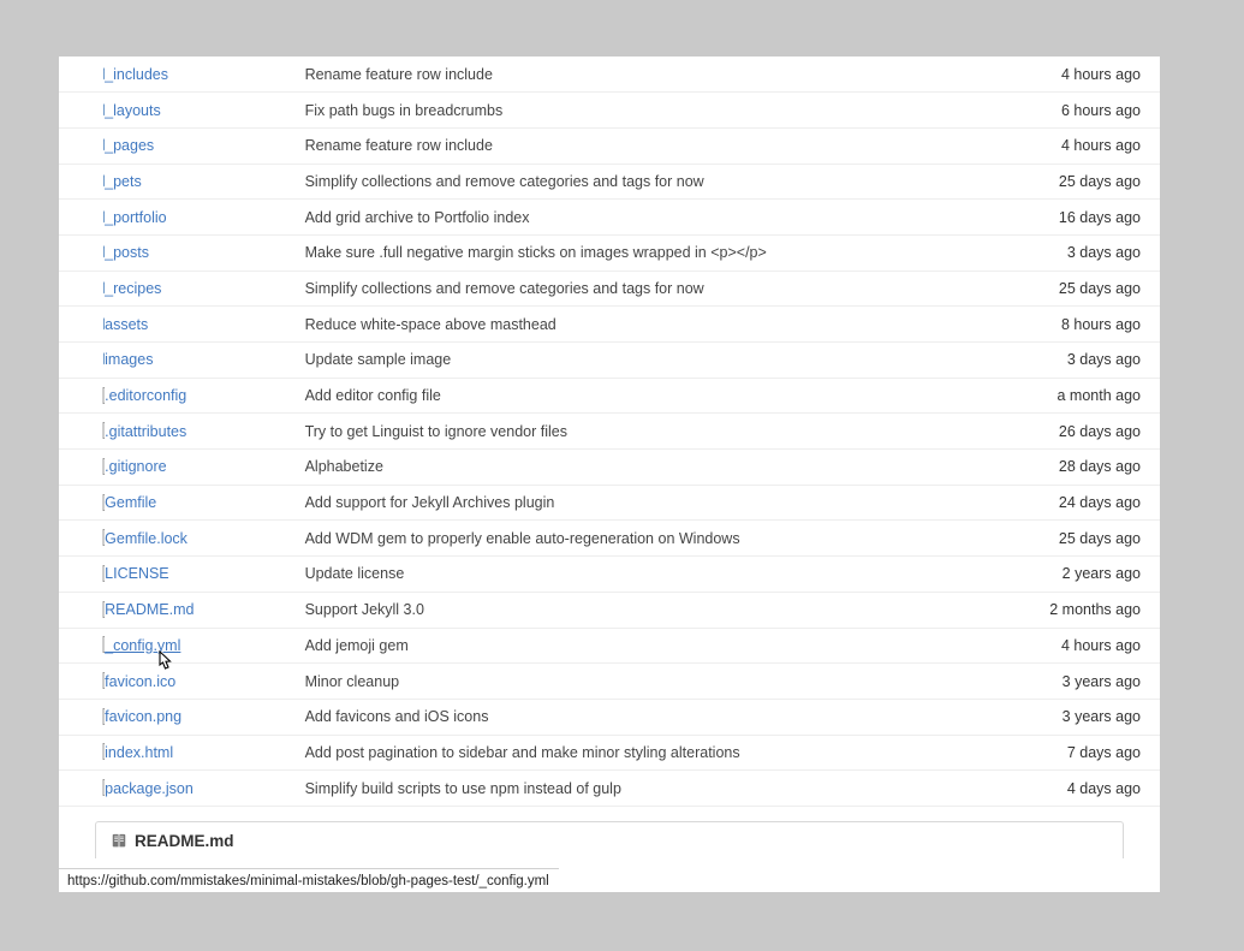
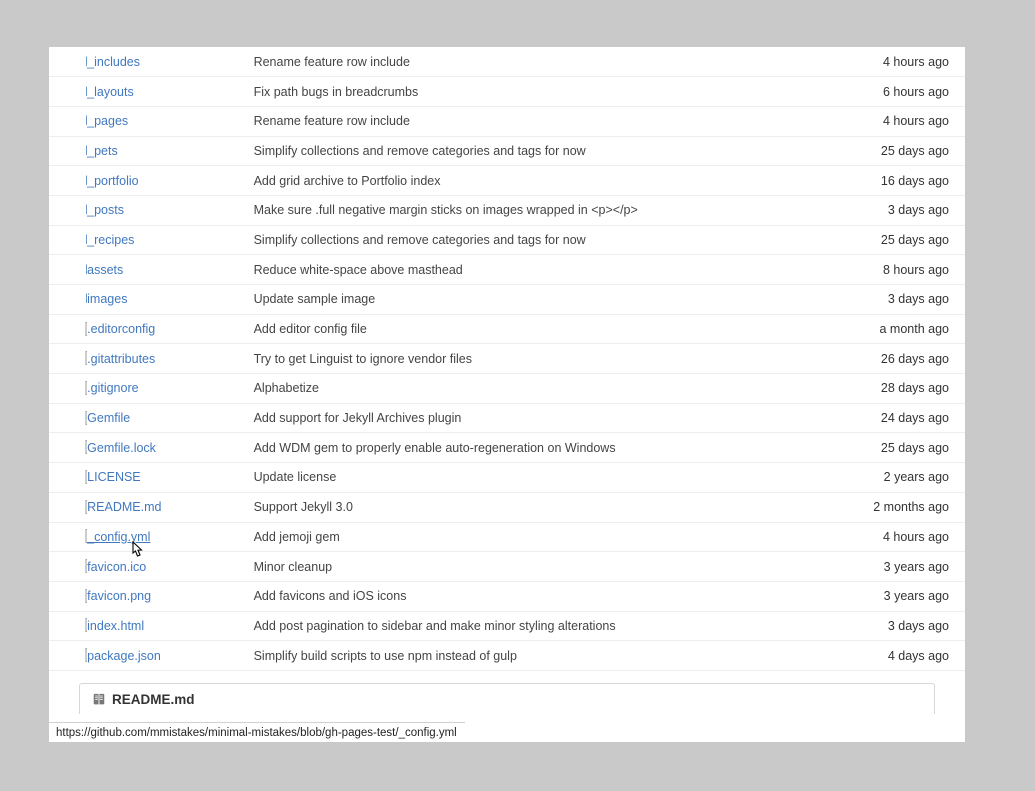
  	_includes	Rename feature row include	4 hours ago
  	_layouts	Fix path bugs in breadcrumbs	6 hours ago
  	_pages	Rename feature row include	4 hours ago
  	_pets	Simplify collections and remove categories and tags for now	25 days ago
  	_portfolio	Add grid archive to Portfolio index	16 days ago
  	_posts	Make sure .full negative margin sticks on images wrapped in <p></p>	3 days ago
  	_recipes	Simplify collections and remove categories and tags for now	25 days ago
  	assets	Reduce white-space above masthead	8 hours ago
  	images	Update sample image	3 days ago
  	.editorconfig	Add editor config file	a month ago
  	.gitattributes	Try to get Linguist to ignore vendor files	26 days ago
  	.gitignore	Alphabetize	28 days ago
  	Gemfile	Add support for Jekyll Archives plugin	24 days ago
  	Gemfile.lock	Add WDM gem to properly enable auto-regeneration on Windows	25 days ago
  	LICENSE	Update license	2 years ago
  	README.md	Support Jekyll 3.0	2 months ago
  	_config.yml	Add jemoji gem	4 hours ago
  	favicon.ico	Minor cleanup	3 years ago
  	favicon.png	Add favicons and iOS icons	3 years ago
- 	index.html	Add post pagination to sidebar and make minor styling alterations	7 days ago
+ 	index.html	Add post pagination to sidebar and make minor styling alterations	3 days ago
  	package.json	Simplify build scripts to use npm instead of gulp	4 days ago
  README.md
  https://github.com/mmistakes/minimal-mistakes/blob/gh-pages-test/_config.yml
